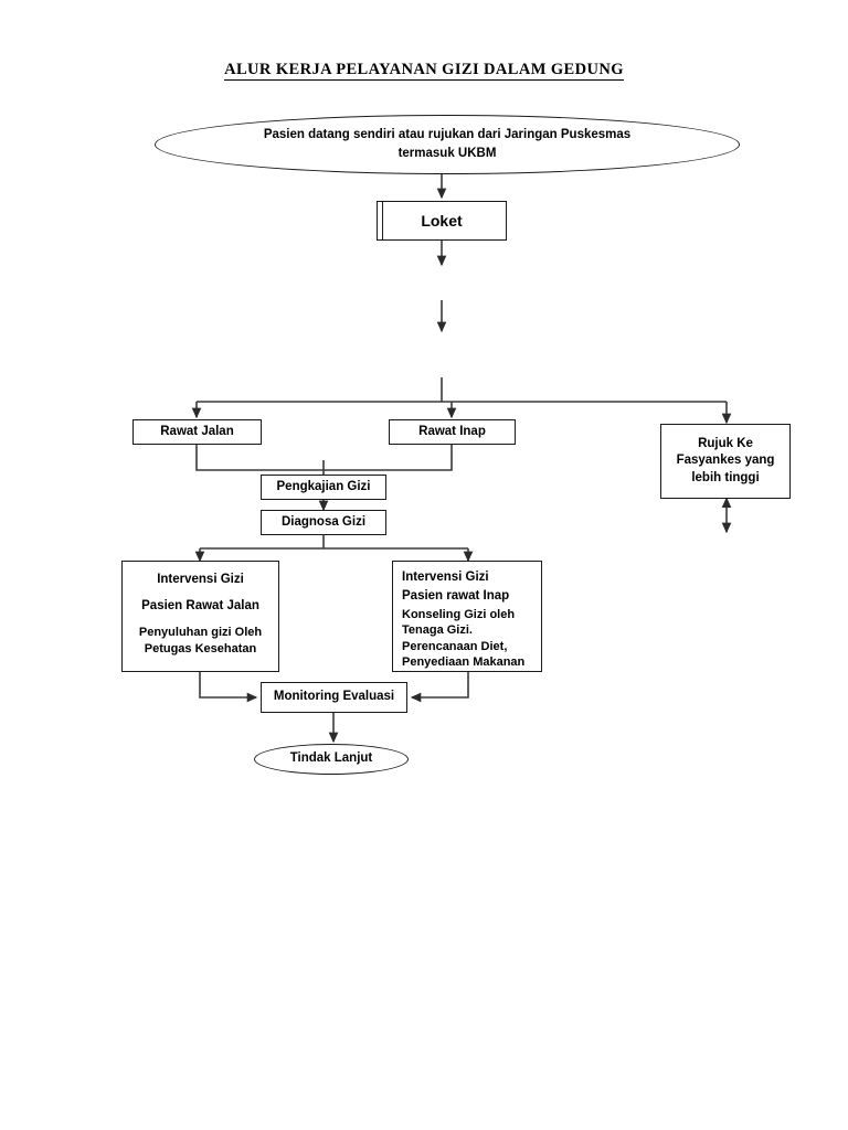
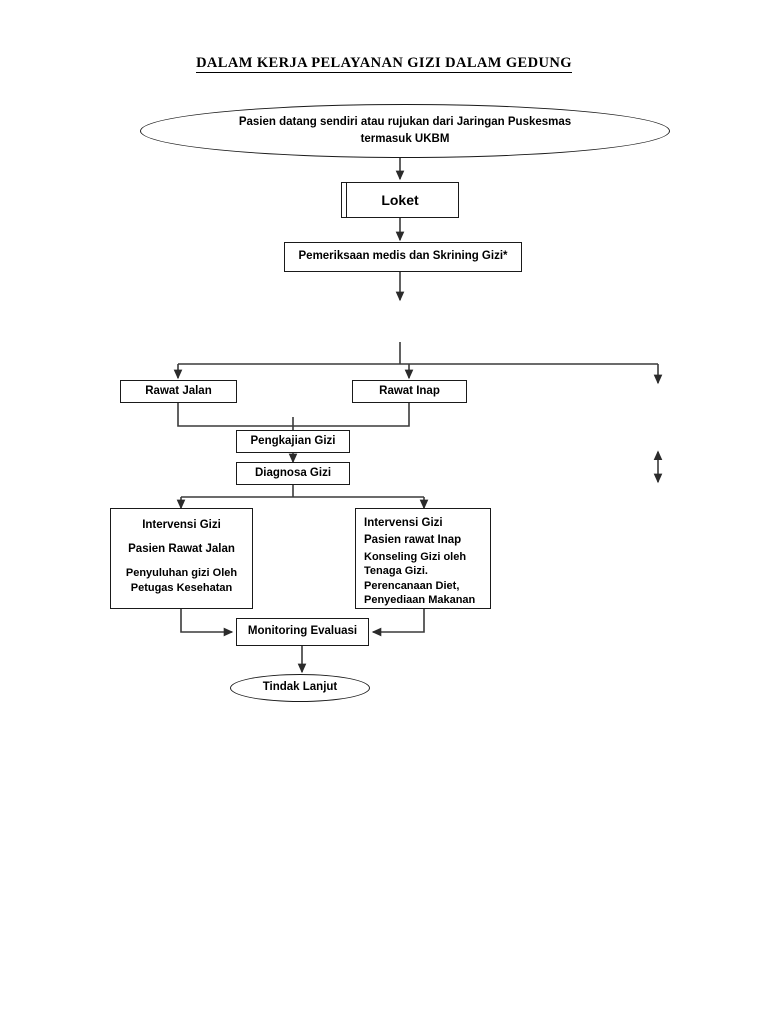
- ALUR KERJA PELAYANAN GIZI DALAM GEDUNG
+ DALAM KERJA PELAYANAN GIZI DALAM GEDUNG
  Pasien datang sendiri atau rujukan dari Jaringan Puskesmas
  termasuk UKBM
  Loket
+ Pemeriksaan medis dan Skrining Gizi*
  Rawat Jalan
  Rawat Inap
- Rujuk Ke
- Fasyankes yang
- lebih tinggi
  Pengkajian Gizi
  Diagnosa Gizi
  Intervensi Gizi
  Pasien Rawat Jalan
  Penyuluhan gizi Oleh
  Petugas Kesehatan
  Intervensi Gizi
  Pasien rawat Inap
  Konseling Gizi oleh
  Tenaga Gizi.
  Perencanaan Diet,
  Penyediaan Makanan
  Monitoring Evaluasi
  Tindak Lanjut
